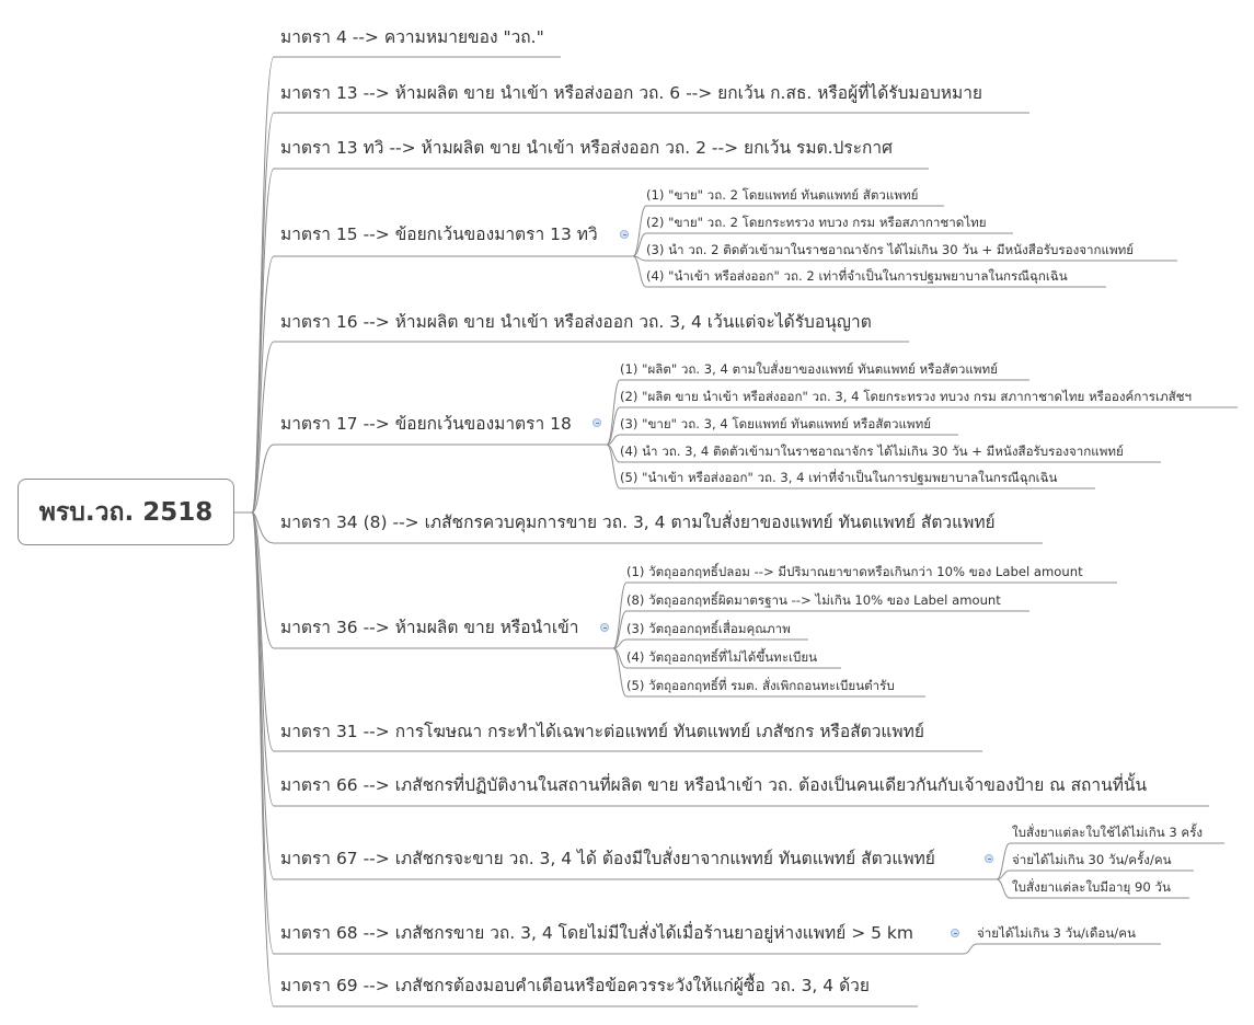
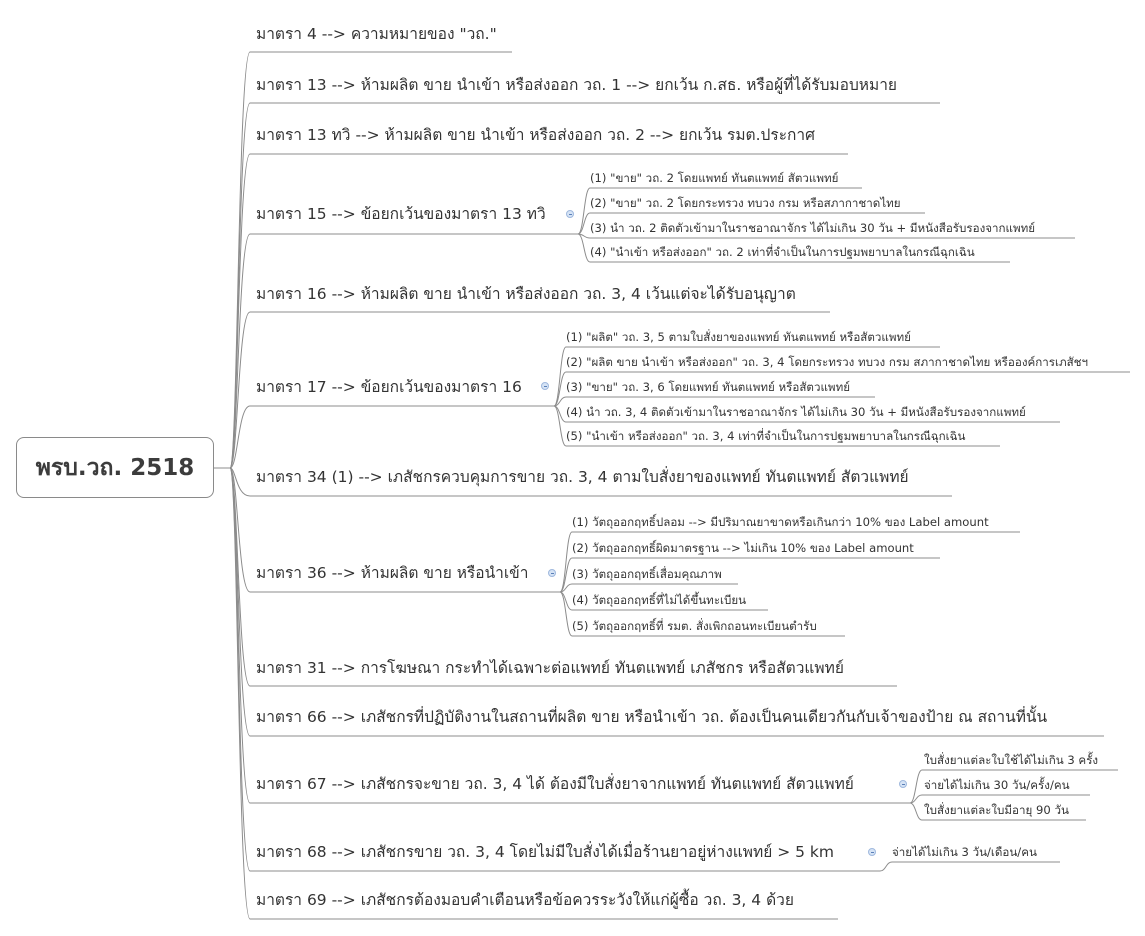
  พรบ.วถ. 2518
  มาตรา 4 --> ความหมายของ "วถ."
- มาตรา 13 --> ห้ามผลิต ขาย นำเข้า หรือส่งออก วถ. 6 --> ยกเว้น ก.สธ. หรือผู้ที่ได้รับมอบหมาย
+ มาตรา 13 --> ห้ามผลิต ขาย นำเข้า หรือส่งออก วถ. 1 --> ยกเว้น ก.สธ. หรือผู้ที่ได้รับมอบหมาย
  มาตรา 13 ทวิ --> ห้ามผลิต ขาย นำเข้า หรือส่งออก วถ. 2 --> ยกเว้น รมต.ประกาศ
  มาตรา 15 --> ข้อยกเว้นของมาตรา 13 ทวิ
  มาตรา 16 --> ห้ามผลิต ขาย นำเข้า หรือส่งออก วถ. 3, 4 เว้นแต่จะได้รับอนุญาต
- มาตรา 17 --> ข้อยกเว้นของมาตรา 18
+ มาตรา 17 --> ข้อยกเว้นของมาตรา 16
- มาตรา 34 (8) --> เภสัชกรควบคุมการขาย วถ. 3, 4 ตามใบสั่งยาของแพทย์ ทันตแพทย์ สัตวแพทย์
+ มาตรา 34 (1) --> เภสัชกรควบคุมการขาย วถ. 3, 4 ตามใบสั่งยาของแพทย์ ทันตแพทย์ สัตวแพทย์
  มาตรา 36 --> ห้ามผลิต ขาย หรือนำเข้า
  มาตรา 31 --> การโฆษณา กระทำได้เฉพาะต่อแพทย์ ทันตแพทย์ เภสัชกร หรือสัตวแพทย์
  มาตรา 66 --> เภสัชกรที่ปฏิบัติงานในสถานที่ผลิต ขาย หรือนำเข้า วถ. ต้องเป็นคนเดียวกันกับเจ้าของป้าย ณ สถานที่นั้น
  มาตรา 67 --> เภสัชกรจะขาย วถ. 3, 4 ได้ ต้องมีใบสั่งยาจากแพทย์ ทันตแพทย์ สัตวแพทย์
  มาตรา 68 --> เภสัชกรขาย วถ. 3, 4 โดยไม่มีใบสั่งได้เมื่อร้านยาอยู่ห่างแพทย์ > 5 km
  มาตรา 69 --> เภสัชกรต้องมอบคำเตือนหรือข้อควรระวังให้แก่ผู้ซื้อ วถ. 3, 4 ด้วย
  (1) "ขาย" วถ. 2 โดยแพทย์ ทันตแพทย์ สัตวแพทย์
  (2) "ขาย" วถ. 2 โดยกระทรวง ทบวง กรม หรือสภากาชาดไทย
  (3) นำ วถ. 2 ติดตัวเข้ามาในราชอาณาจักร ได้ไม่เกิน 30 วัน + มีหนังสือรับรองจากแพทย์
  (4) "นำเข้า หรือส่งออก" วถ. 2 เท่าที่จำเป็นในการปฐมพยาบาลในกรณีฉุกเฉิน
- (1) "ผลิต" วถ. 3, 4 ตามใบสั่งยาของแพทย์ ทันตแพทย์ หรือสัตวแพทย์
+ (1) "ผลิต" วถ. 3, 5 ตามใบสั่งยาของแพทย์ ทันตแพทย์ หรือสัตวแพทย์
  (2) "ผลิต ขาย นำเข้า หรือส่งออก" วถ. 3, 4 โดยกระทรวง ทบวง กรม สภากาชาดไทย หรือองค์การเภสัชฯ
- (3) "ขาย" วถ. 3, 4 โดยแพทย์ ทันตแพทย์ หรือสัตวแพทย์
+ (3) "ขาย" วถ. 3, 6 โดยแพทย์ ทันตแพทย์ หรือสัตวแพทย์
  (4) นำ วถ. 3, 4 ติดตัวเข้ามาในราชอาณาจักร ได้ไม่เกิน 30 วัน + มีหนังสือรับรองจากแพทย์
  (5) "นำเข้า หรือส่งออก" วถ. 3, 4 เท่าที่จำเป็นในการปฐมพยาบาลในกรณีฉุกเฉิน
  (1) วัตถุออกฤทธิ์ปลอม --> มีปริมาณยาขาดหรือเกินกว่า 10% ของ Label amount
- (8) วัตถุออกฤทธิ์ผิดมาตรฐาน --> ไม่เกิน 10% ของ Label amount
+ (2) วัตถุออกฤทธิ์ผิดมาตรฐาน --> ไม่เกิน 10% ของ Label amount
  (3) วัตถุออกฤทธิ์เสื่อมคุณภาพ
  (4) วัตถุออกฤทธิ์ที่ไม่ได้ขึ้นทะเบียน
  (5) วัตถุออกฤทธิ์ที่ รมต. สั่งเพิกถอนทะเบียนตำรับ
  ใบสั่งยาแต่ละใบใช้ได้ไม่เกิน 3 ครั้ง
  จ่ายได้ไม่เกิน 30 วัน/ครั้ง/คน
  ใบสั่งยาแต่ละใบมีอายุ 90 วัน
  จ่ายได้ไม่เกิน 3 วัน/เดือน/คน
